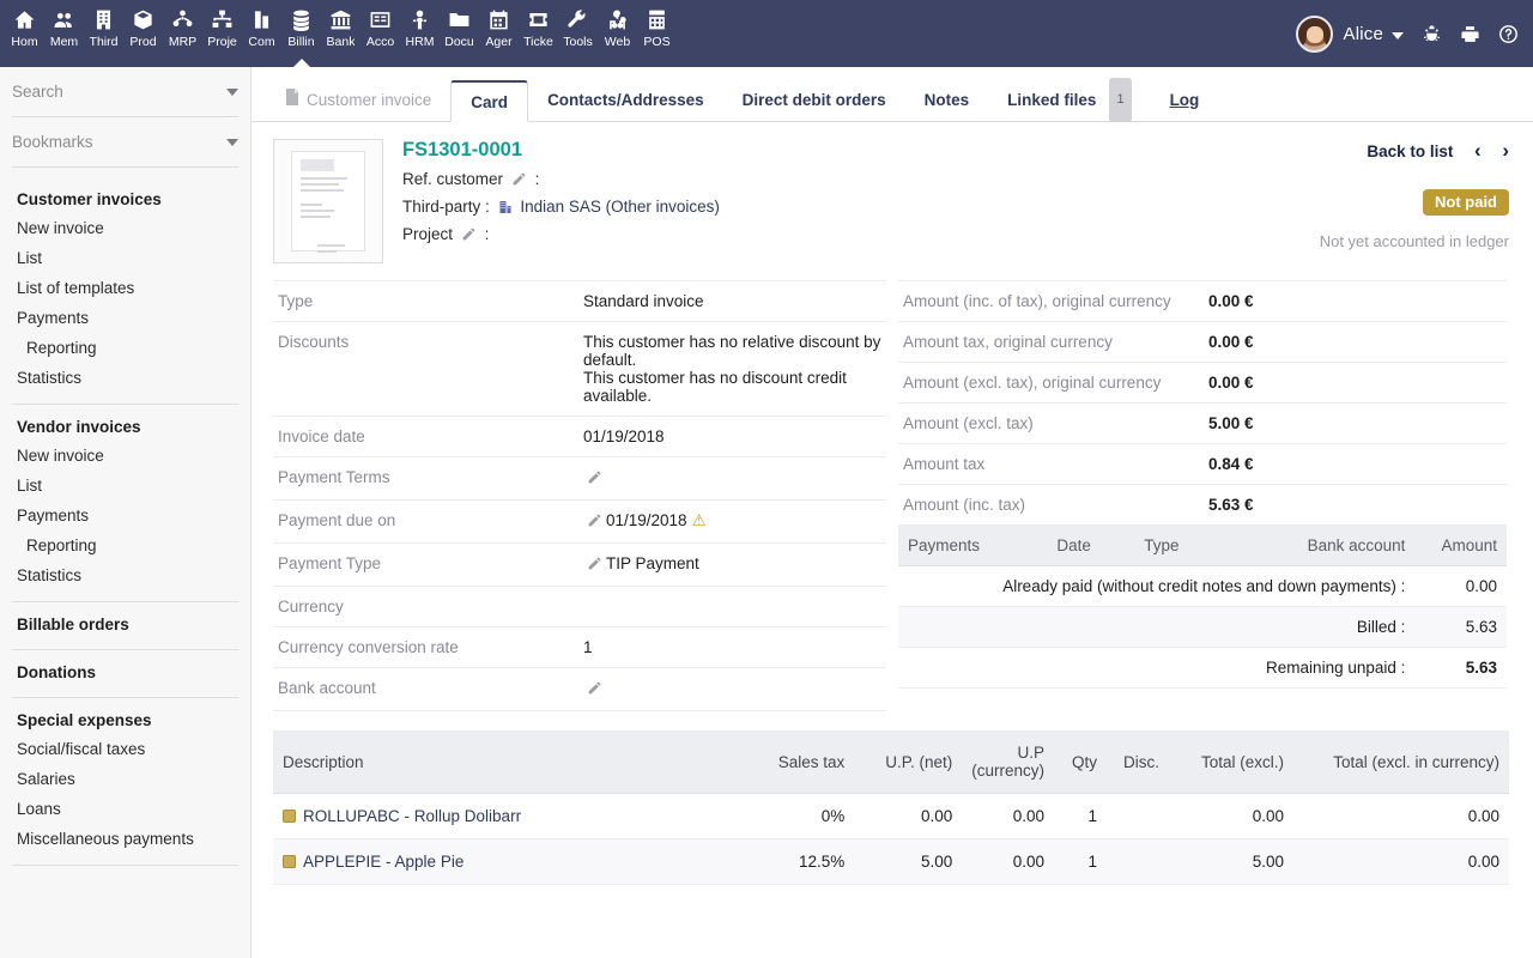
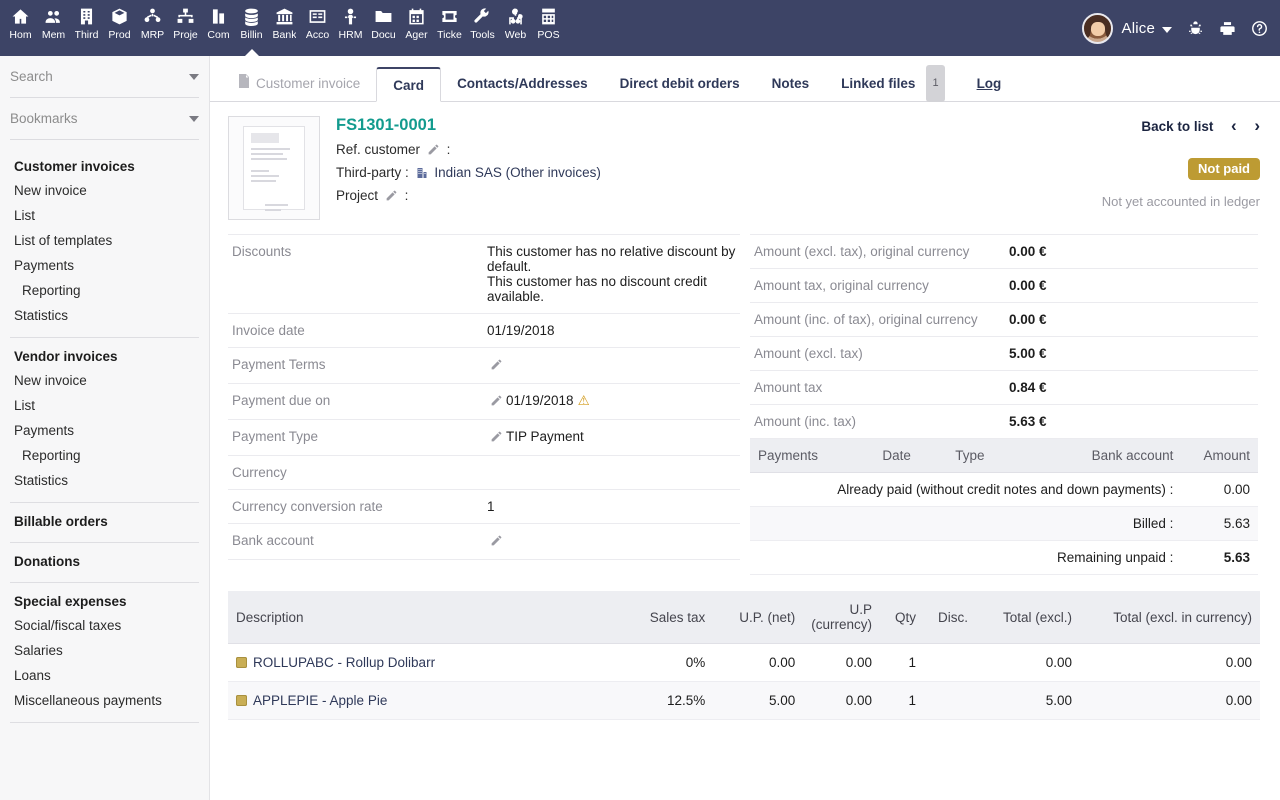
  Hom
  Mem
  Third
  Prod
  MRP
  Proje
  Com
  Billin
  Bank
  Acco
  HRM
  Docu
  Ager
  Ticke
  Tools
  Web
  POS
  Alice
  Search
  Bookmarks
  Customer invoices
  New invoice
  List
  List of templates
  Payments
  Reporting
  Statistics
  Vendor invoices
  New invoice
  List
  Payments
  Reporting
  Statistics
  Billable orders
  Donations
  Special expenses
  Social/fiscal taxes
  Salaries
  Loans
  Miscellaneous payments
  Customer invoice
  Card
  Contacts/Addresses
  Direct debit orders
  Notes
  Linked files
  1
  Log
  FS1301-0001
  Ref. customer :
  Third-party : Indian SAS (Other invoices)
  Project :
  Back to list ‹ ›
  Not paid
  Not yet accounted in ledger
- Type	Standard invoice
  Discounts	This customer has no relative discount by default. This customer has no discount credit available.
  Invoice date	01/19/2018
  Payment Terms
  Payment due on	01/19/2018 ⚠
  Payment Type	TIP Payment
  Currency
  Currency conversion rate	1
  Bank account
- Amount (inc. of tax), original currency	0.00 €
+ Amount (excl. tax), original currency	0.00 €
  Amount tax, original currency	0.00 €
- Amount (excl. tax), original currency	0.00 €
+ Amount (inc. of tax), original currency	0.00 €
  Amount (excl. tax)	5.00 €
  Amount tax	0.84 €
  Amount (inc. tax)	5.63 €
  Payments	Date	Type	Bank account	Amount
  Already paid (without credit notes and down payments) :	0.00
  Billed :	5.63
  Remaining unpaid :	5.63
  Description	Sales tax	U.P. (net)	U.P (currency)	Qty	Disc.	Total (excl.)	Total (excl. in currency)
  ROLLUPABC - Rollup Dolibarr	0%	0.00	0.00	1		0.00	0.00
  APPLEPIE - Apple Pie	12.5%	5.00	0.00	1		5.00	0.00
